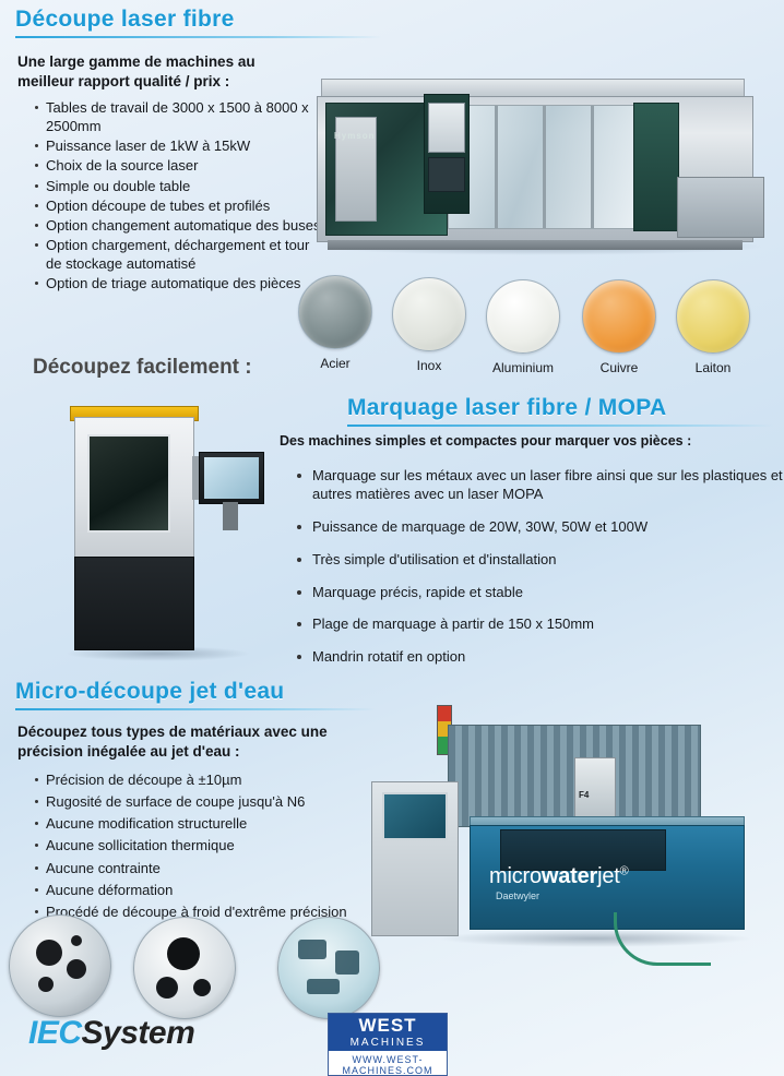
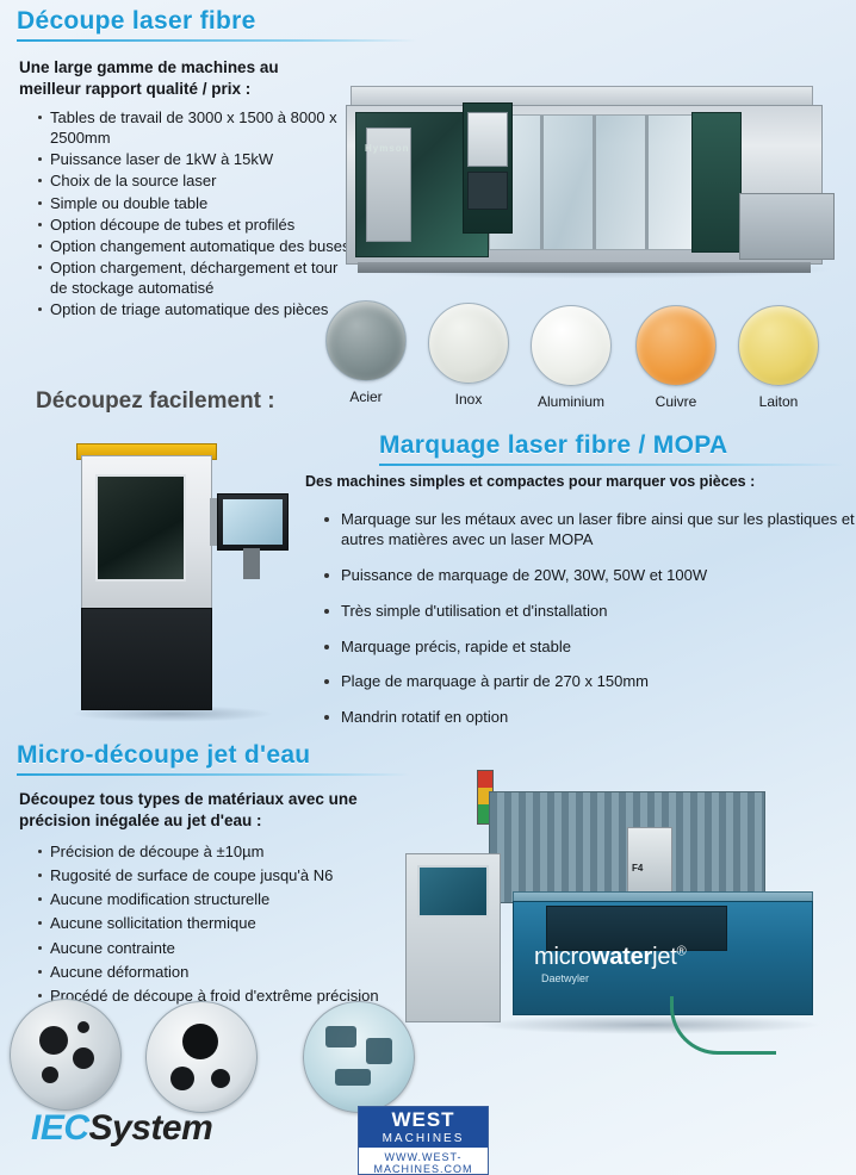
  Découpe laser fibre
  Une large gamme de machines au meilleur rapport qualité / prix :
  Tables de travail de 3000 x 1500 à 8000 x 2500mm
  Puissance laser de 1kW à 15kW
  Choix de la source laser
  Simple ou double table
  Option découpe de tubes et profilés
  Option changement automatique des buse
  Option chargement, déchargement et tour de stockage automatisé
  Option de triage automatique des pièces
  Hymson
  Acier
  Inox
  Aluminium
  Cuivre
  Laiton
  Découpez facilement :
  Marquage laser fibre / MOPA
  Des machines simples et compactes pour marquer vos pièces :
  Marquage sur les métaux avec un laser fibre ainsi que sur les plastiques et autres matières avec un laser MOPA
  Puissance de marquage de 20W, 30W, 50W et 100W
  Très simple d'utilisation et d'installation
  Marquage précis, rapide et stable
- Plage de marquage à partir de 150 x 150mm
+ Plage de marquage à partir de 270 x 150mm
  Mandrin rotatif en option
  Micro-découpe jet d'eau
  Découpez tous types de matériaux avec une précision inégalée au jet d'eau :
  Précision de découpe à ±10µm
  Rugosité de surface de coupe jusqu'à N6
  Aucune modification structurelle
  Aucune sollicitation thermique
  Aucune contrainte
  Aucune déformation
  Procédé de découpe à froid d'extrême précision
  F4
  microwaterjet®
  Daetwyler
  IECSystem
  WEST
  MACHINES
  WWW.WEST-MACHINES.COM
